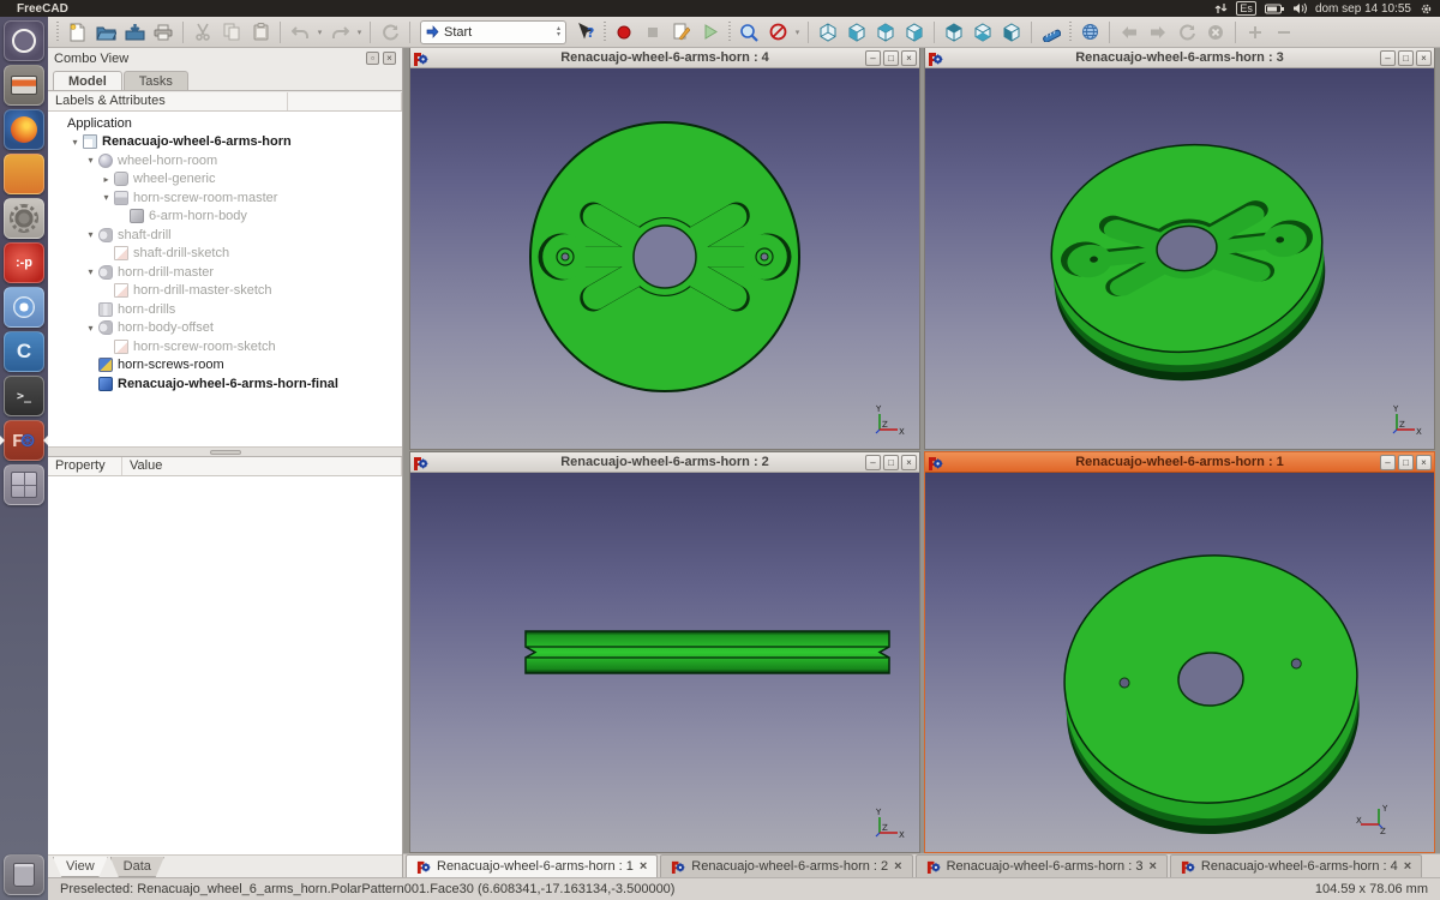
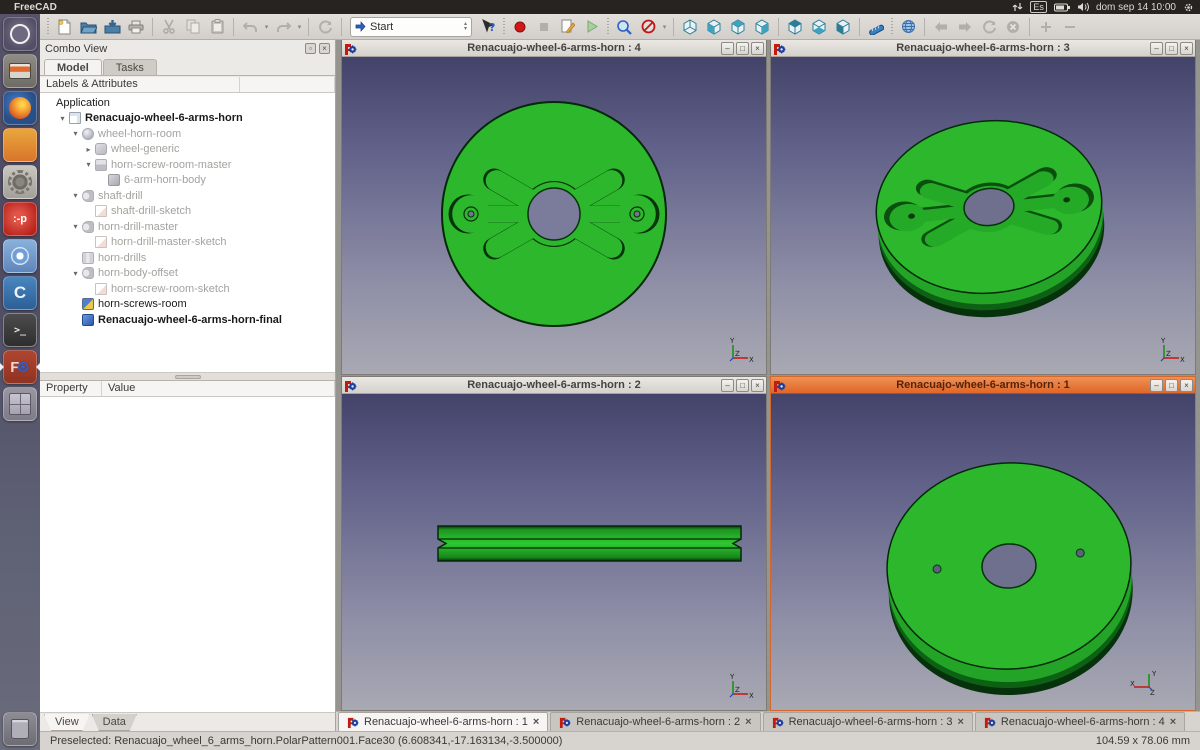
  FreeCAD
  Es
- dom sep 14 10:55
+ dom sep 14 10:00
  :-p
  C
  >_
  F
  ⊛
  Start
  ?
  Combo View
  ▫
  ×
  Model
  Tasks
  Labels & Attributes
  Application
  ▾
  Renacuajo-wheel-6-arms-horn
  ▾
  wheel-horn-room
  ▸
  wheel-generic
  ▾
  horn-screw-room-master
  6-arm-horn-body
  ▾
  shaft-drill
  shaft-drill-sketch
  ▾
  horn-drill-master
  horn-drill-master-sketch
  horn-drills
  ▾
  horn-body-offset
  horn-screw-room-sketch
  horn-screws-room
  Renacuajo-wheel-6-arms-horn-final
  Property
  Value
  View
  Data
  Renacuajo-wheel-6-arms-horn : 4
  –
  □
  ×
  Renacuajo-wheel-6-arms-horn : 3
  –
  □
  ×
  Renacuajo-wheel-6-arms-horn : 2
  –
  □
  ×
  Renacuajo-wheel-6-arms-horn : 1
  –
  □
  ×
  Renacuajo-wheel-6-arms-horn : 1
  ×
  Renacuajo-wheel-6-arms-horn : 2
  ×
  Renacuajo-wheel-6-arms-horn : 3
  ×
  Renacuajo-wheel-6-arms-horn : 4
  ×
  Preselected: Renacuajo_wheel_6_arms_horn.PolarPattern001.Face30 (6.608341,-17.163134,-3.500000)
  104.59 x 78.06 mm
